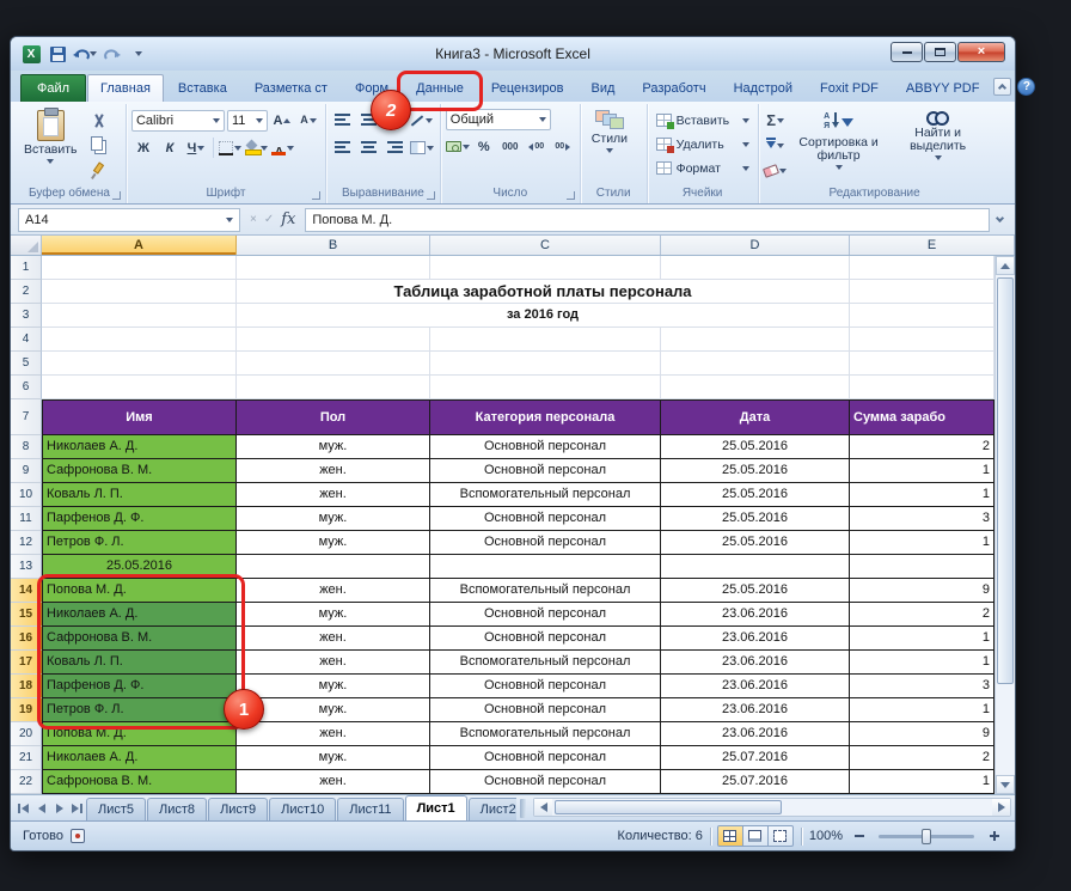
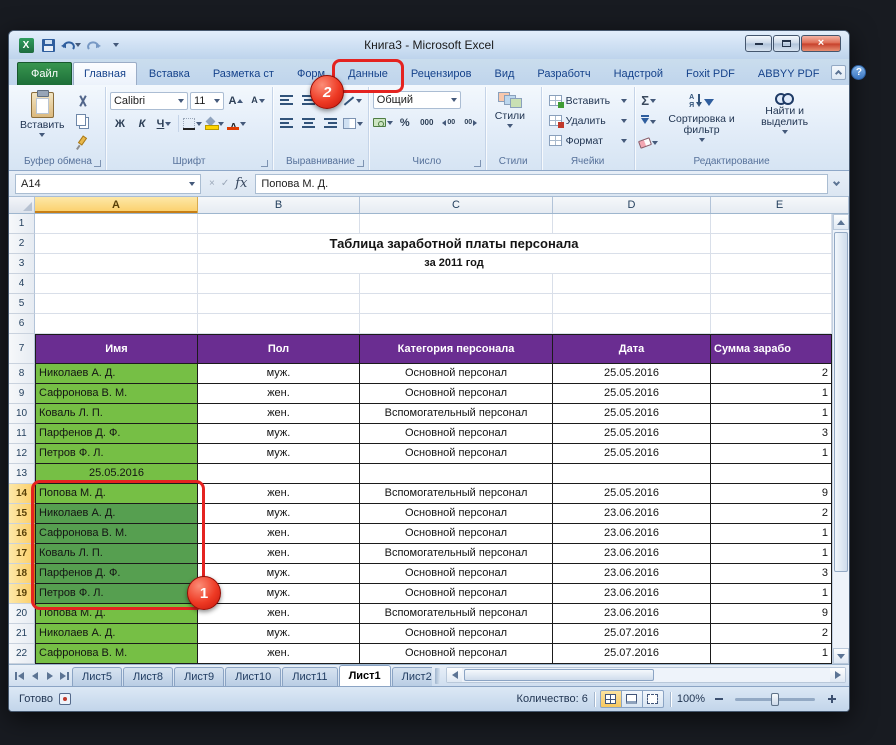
  X
  Книга3 - Microsoft Excel
  ×
  Файл
  Главная
  Вставка
  Разметка ст
  Форм
  Данные
  2
  Рецензиров
  Вид
  Разработч
  Надстрой
  Foxit PDF
  ABBYY PDF
  ?
  Вставить
  Буфер обмена
  Calibri
  11
  А
  А
  Ж
  К
  Ч
  Шрифт
  Выравнивание
  Общий
  %
  000
  Число
  Стили
  Стили
  Вставить
  Удалить
  Формат
  Ячейки
  Σ
  Сортировка и фильтр
  Найти и выделить
  Редактирование
  A14
  ×
  ✓
  fx
  Попова М. Д.
  A
  B
  C
  D
  E
  1
  2
  Таблица заработной платы персонала
  3
- за 2016 год
+ за 2011 год
  4
  5
  6
  7
  Имя
  Пол
  Категория персонала
  Дата
  Сумма зарабо
  8
  Николаев А. Д.
  муж.
  Основной персонал
  25.05.2016
  2
  9
  Сафронова В. М.
  жен.
  Основной персонал
  25.05.2016
  1
  10
  Коваль Л. П.
  жен.
  Вспомогательный персонал
  25.05.2016
  1
  11
  Парфенов Д. Ф.
  муж.
  Основной персонал
  25.05.2016
  3
  12
  Петров Ф. Л.
  муж.
  Основной персонал
  25.05.2016
  1
  13
  25.05.2016
  14
  Попова М. Д.
  жен.
  Вспомогательный персонал
  25.05.2016
  9
  15
  Николаев А. Д.
  муж.
  Основной персонал
  23.06.2016
  2
  16
  Сафронова В. М.
  жен.
  Основной персонал
  23.06.2016
  1
  17
  Коваль Л. П.
  жен.
  Вспомогательный персонал
  23.06.2016
  1
  18
  Парфенов Д. Ф.
  муж.
  Основной персонал
  23.06.2016
  3
  19
  Петров Ф. Л.
  муж.
  Основной персонал
  23.06.2016
  1
  20
  Попова М. Д.
  жен.
  Вспомогательный персонал
  23.06.2016
  9
  21
  Николаев А. Д.
  муж.
  Основной персонал
  25.07.2016
  2
  22
  Сафронова В. М.
  жен.
  Основной персонал
  25.07.2016
  1
  1
  Лист5
  Лист8
  Лист9
  Лист10
  Лист11
  Лист1
  Лист2
  Готово
  Количество: 6
  100%
